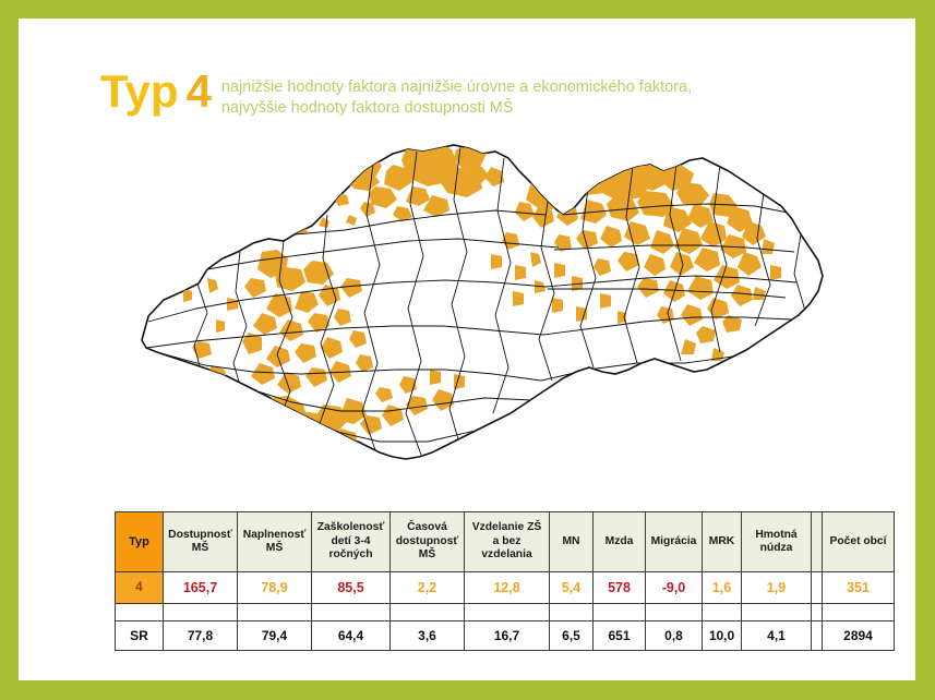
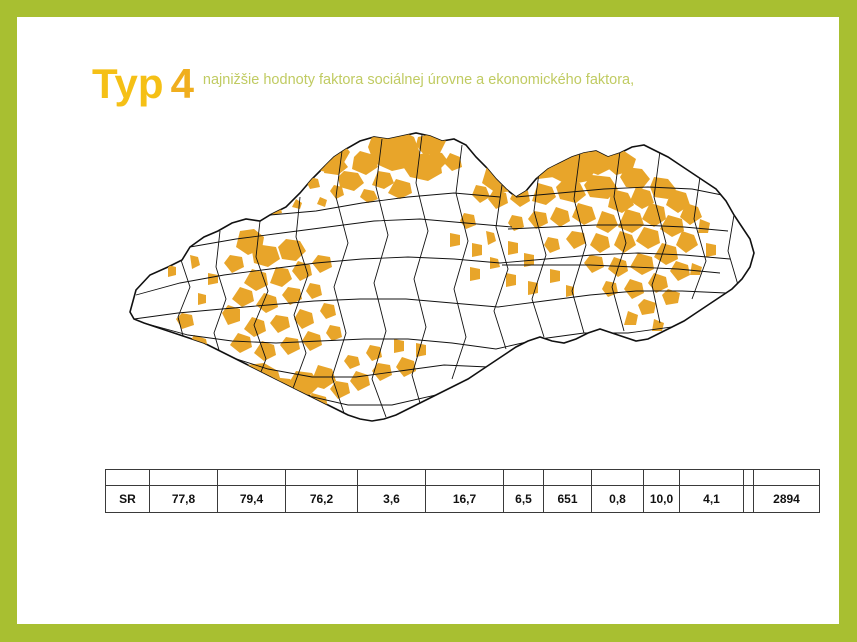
  Typ
  4
- najnižšie hodnoty faktora najnižšie úrovne a ekonomického faktora,
+ najnižšie hodnoty faktora sociálnej úrovne a ekonomického faktora,
- najvyššie hodnoty faktora dostupnosti MŠ
- Typ	Dostupnosť MŠ	Naplnenosť MŠ	Zaškolenosť detí 3-4 ročných	Časová dostupnosť MŠ	Vzdelanie ZŠ a bez vzdelania	MN	Mzda	Migrácia	MRK	Hmotná núdza		Počet obcí
- 4	165,7	78,9	85,5	2,2	12,8	5,4	578	-9,0	1,6	1,9		351
- SR	77,8	79,4	64,4	3,6	16,7	6,5	651	0,8	10,0	4,1		2894
+ SR	77,8	79,4	76,2	3,6	16,7	6,5	651	0,8	10,0	4,1		2894
